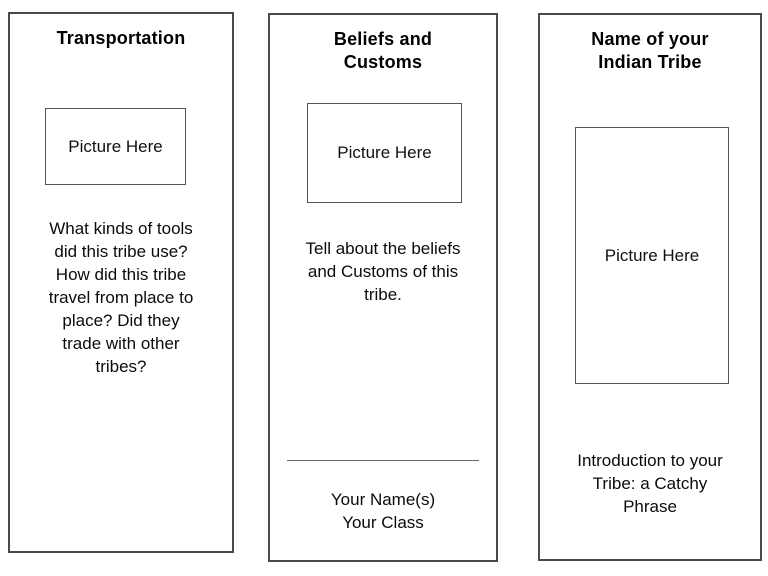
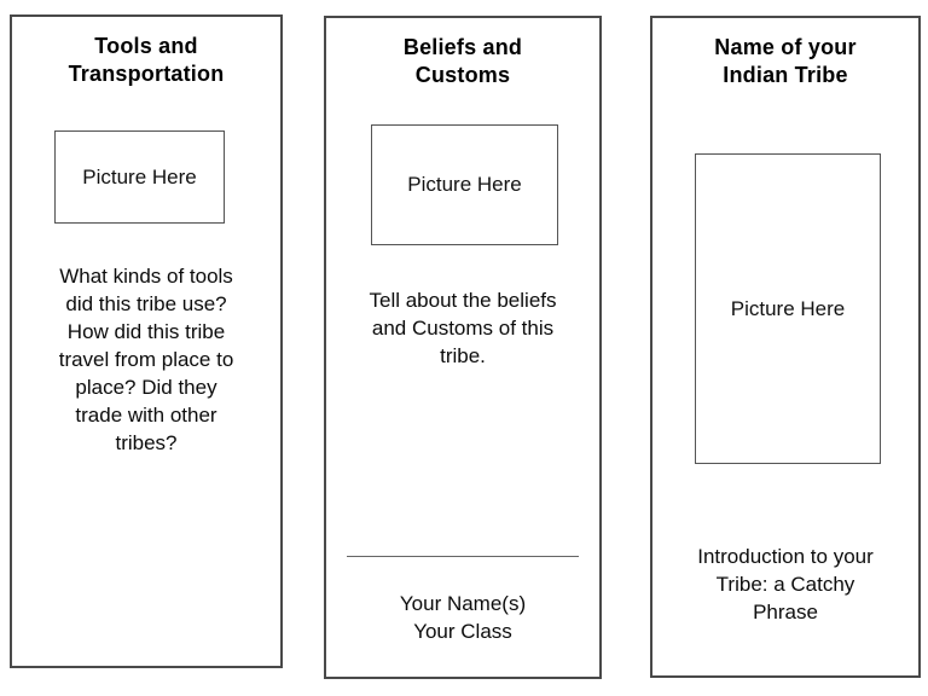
+ Tools and
  Transportation
  Picture Here
  What kinds of tools
  did this tribe use?
  How did this tribe
  travel from place to
  place? Did they
  trade with other
  tribes?
  Beliefs and
  Customs
  Picture Here
  Tell about the beliefs
  and Customs of this
  tribe.
  Your Name(s)
  Your Class
  Name of your
  Indian Tribe
  Picture Here
  Introduction to your
  Tribe: a Catchy
  Phrase
